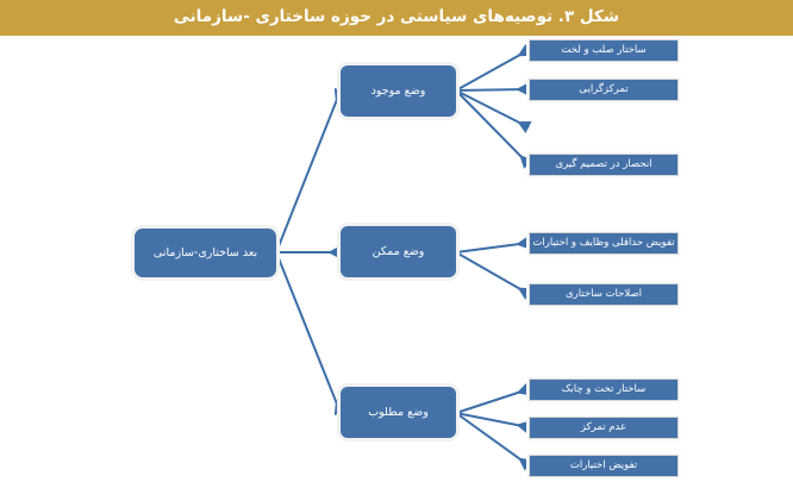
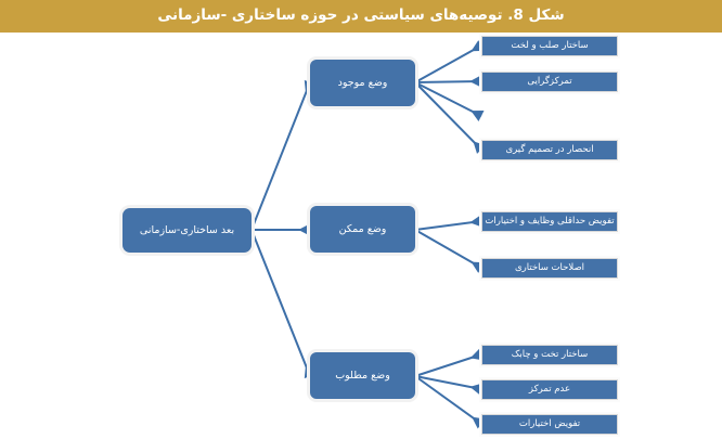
- شکل ۳. توصیه‌های سیاستی در حوزه ساختاری -سازمانی
+ شکل 8. توصیه‌های سیاستی در حوزه ساختاری -سازمانی
  بعد ساختاری-سازمانی
  وضع موجود
  وضع ممکن
  وضع مطلوب
  ساختار صلب و لخت
  تمرکزگرایی
  انحصار در تصمیم گیری
  تفویض حداقلی وظایف و اختیارات
  اصلاحات ساختاری
  ساختار تخت و چابک
  عدم تمرکز
  تفویض اختیارات
